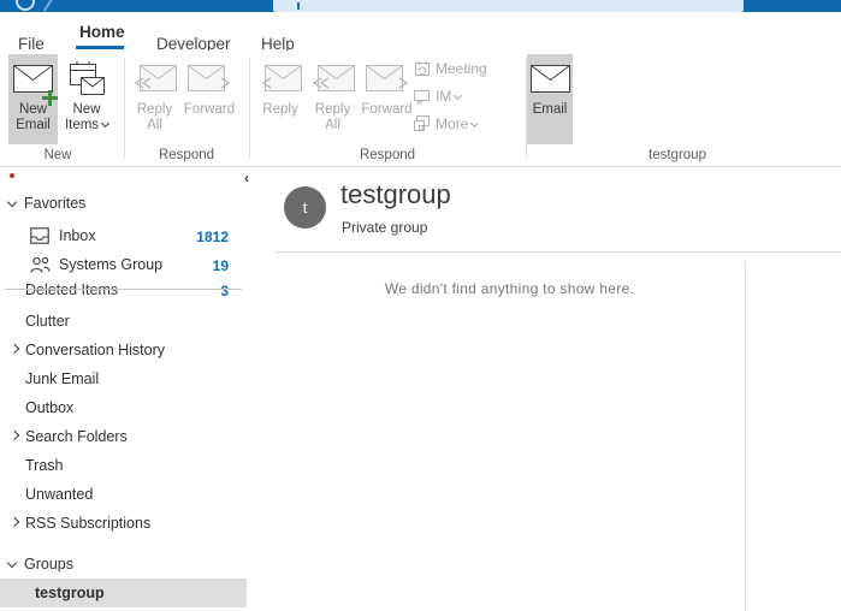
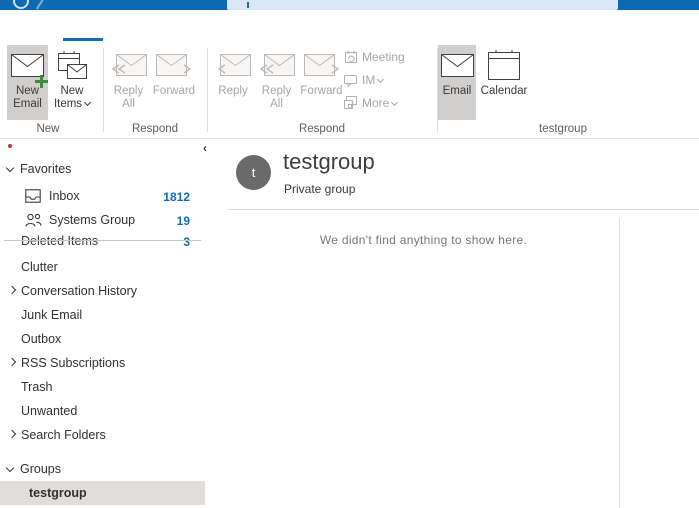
- File
- Home
- Developer
- Help
  New
  Email
  New
  Items
  Reply
  All
  Forward
  Reply
  Reply
  All
  Forward
  Meeting
  IM
  More
  Email
+ Calendar
  New
  Respond
  Respond
  testgroup
  ‹
  Favorites
  Inbox
  1812
  Systems Group
  19
  Deleted Items
  3
  Clutter
  Conversation History
  Junk Email
  Outbox
- Search Folders
+ RSS Subscriptions
  Trash
  Unwanted
- RSS Subscriptions
+ Search Folders
  Groups
  testgroup
  t
  testgroup
  Private group
  We didn't find anything to show here.
